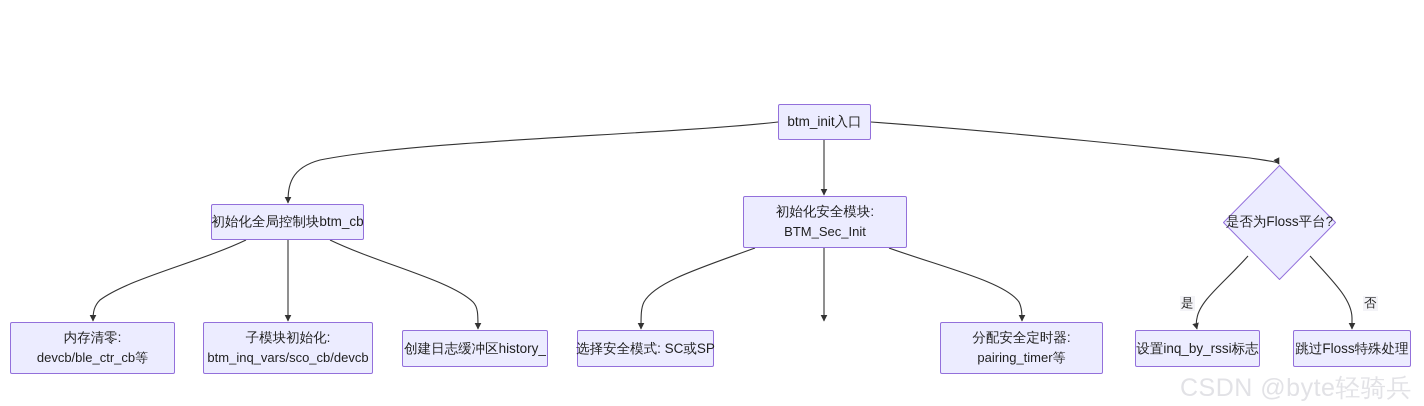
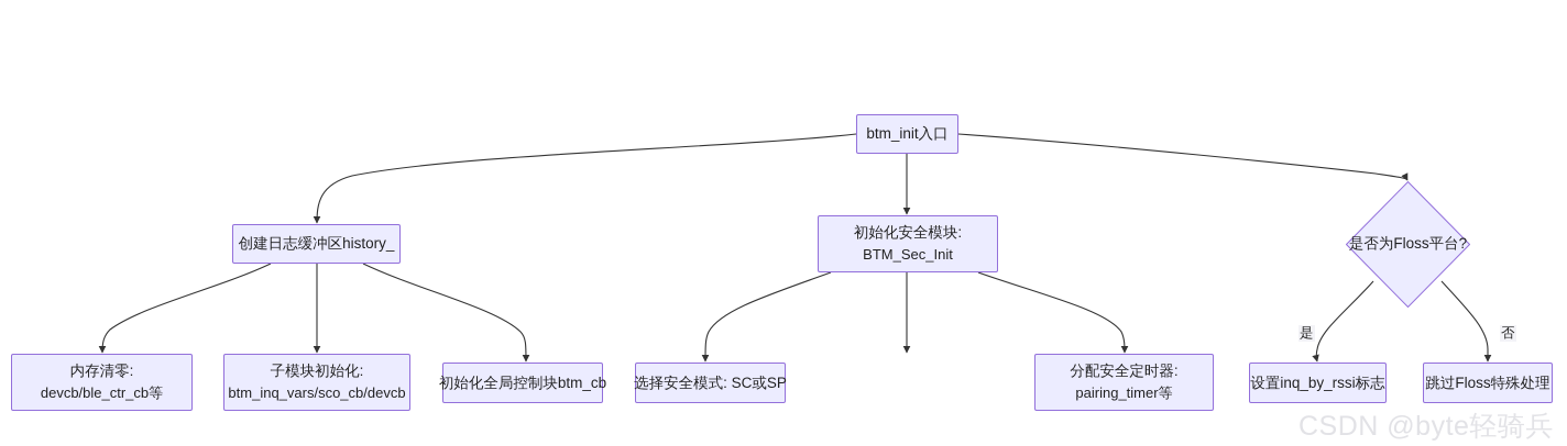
  btm_init入口
- 初始化全局控制块btm_cb
+ 创建日志缓冲区history_
  初始化安全模块:
  BTM_Sec_Init
  是否为Floss平台?
  内存清零:
  devcb/ble_ctr_cb等
  子模块初始化:
  btm_inq_vars/sco_cb/devcb
- 创建日志缓冲区history_
+ 初始化全局控制块btm_cb
  选择安全模式: SC或SP
  分配安全定时器:
  pairing_timer等
  设置inq_by_rssi标志
  跳过Floss特殊处理
  是
  否
  CSDN @byte轻骑兵
